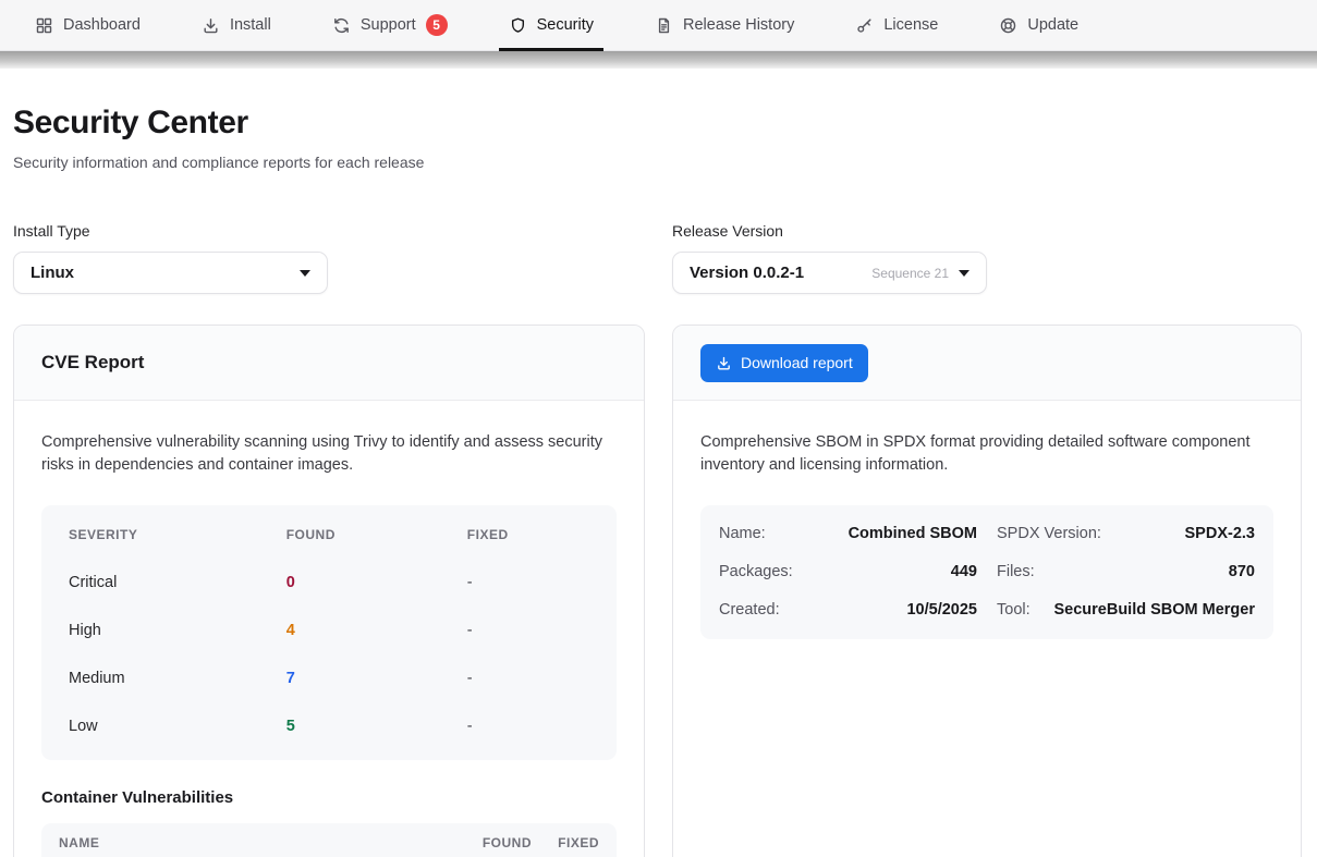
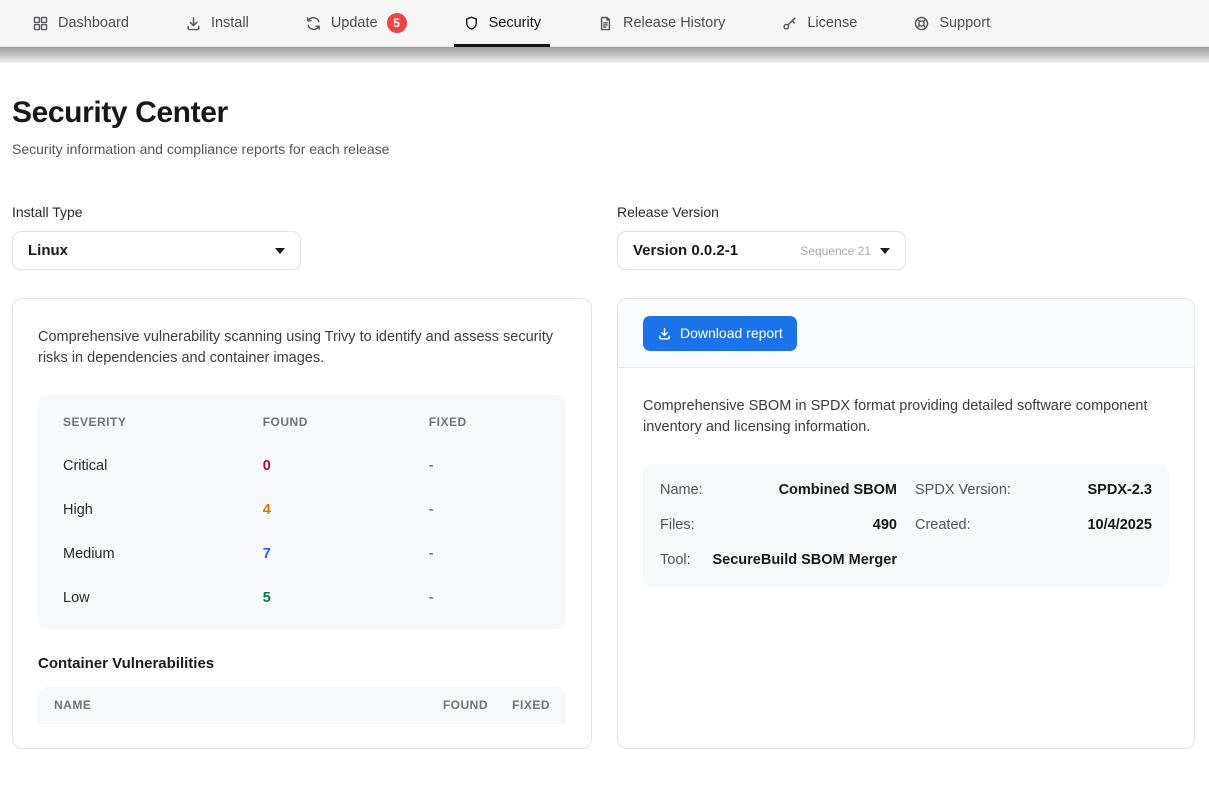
  Dashboard
  Install
- Support
+ Update
  5
  Security
  Release History
  License
- Update
+ Support
  Security Center
  Security information and compliance reports for each release
  Install Type
  Linux
  Release Version
  Version 0.0.2-1
  Sequence 21
- CVE Report
  Comprehensive vulnerability scanning using Trivy to identify and assess security risks in dependencies and container images.
  SEVERITY
  FOUND
  FIXED
  Critical
  0
  -
  High
  4
  -
  Medium
  7
  -
  Low
  5
  -
  Container Vulnerabilities
  NAME
  FOUND
  FIXED
  Download report
  Comprehensive SBOM in SPDX format providing detailed software component inventory and licensing information.
  Name:
  Combined SBOM
  SPDX Version:
  SPDX-2.3
- Packages:
- 449
  Files:
- 870
+ 490
  Created:
- 10/5/2025
+ 10/4/2025
  Tool:
  SecureBuild SBOM Merger
